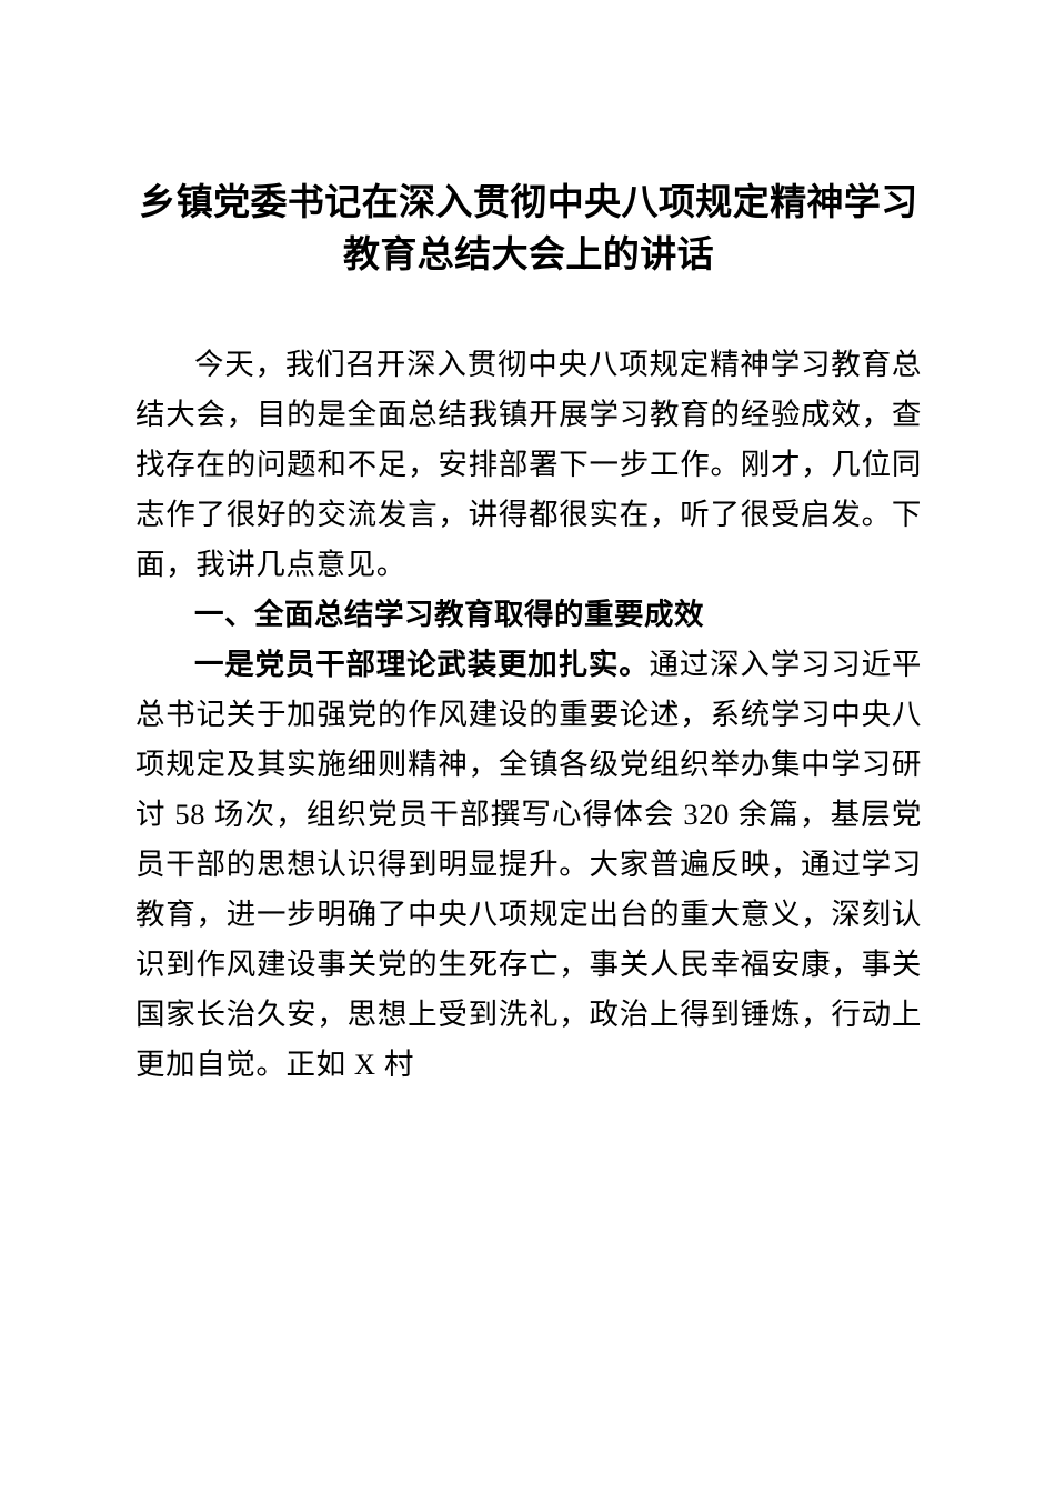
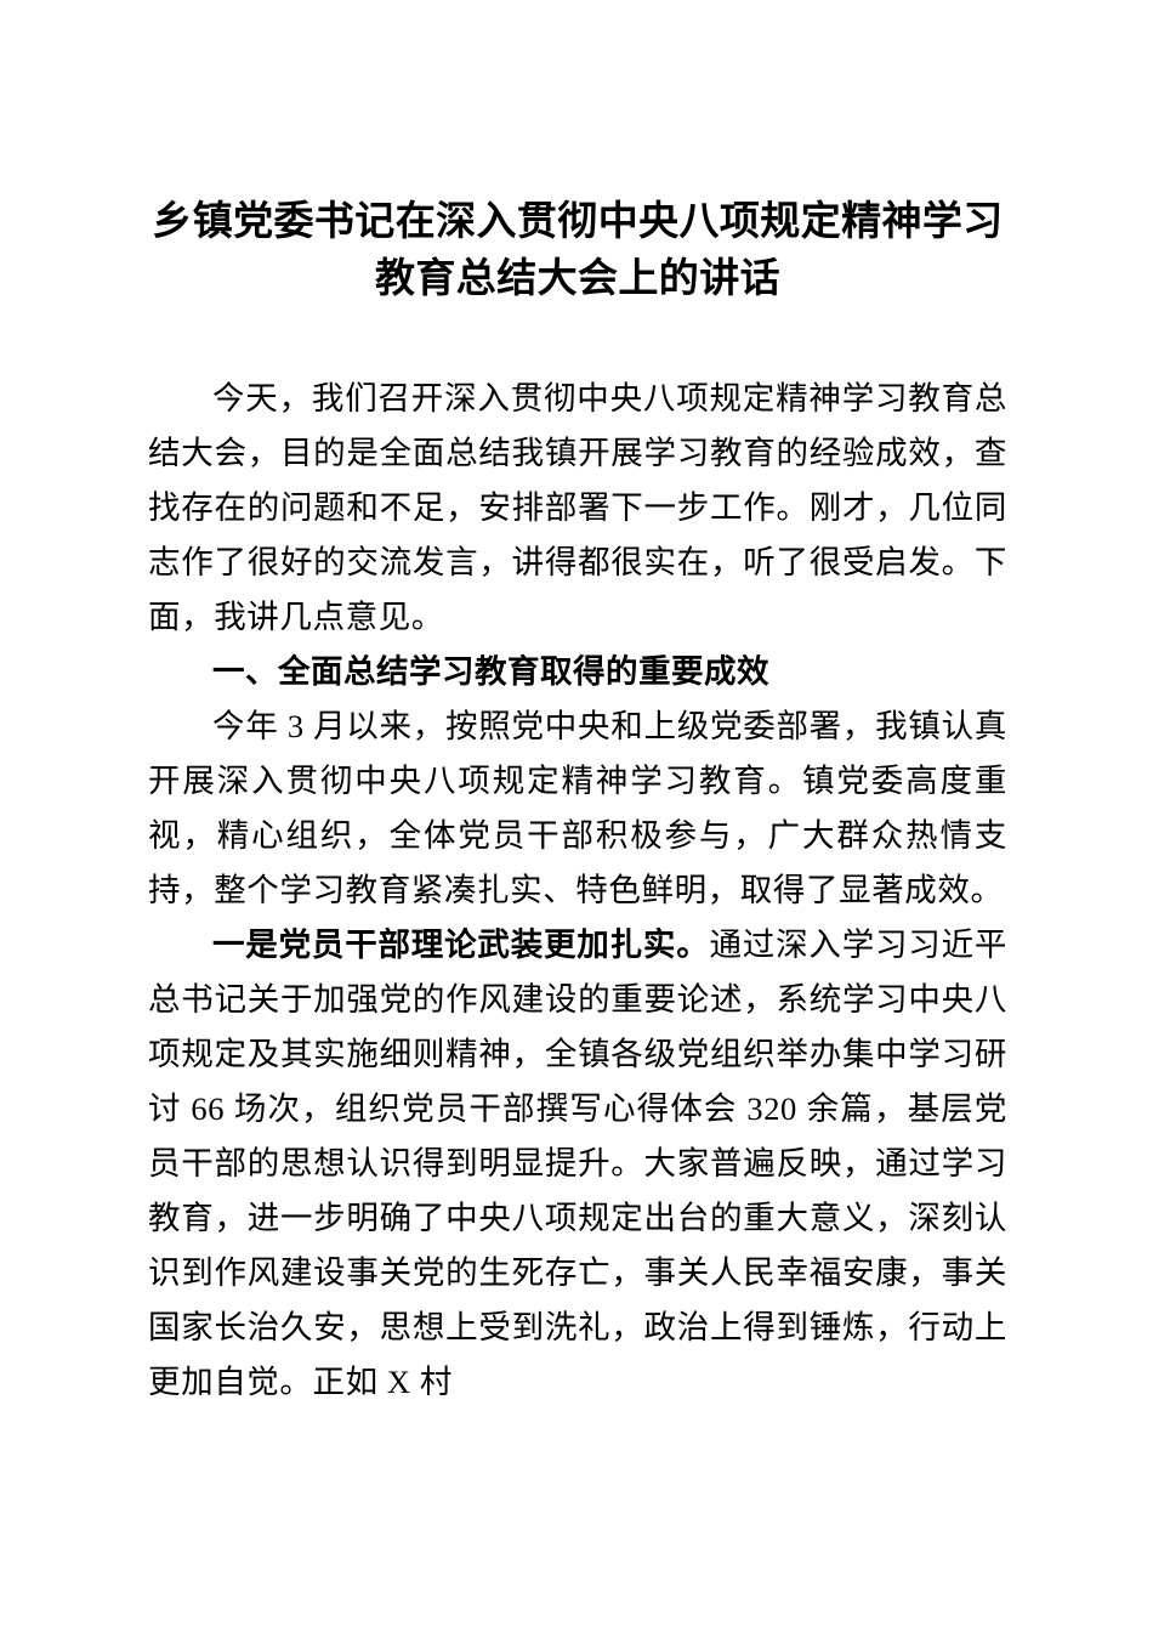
  乡镇党委书记在深入贯彻中央八项规定精神学习教育总结大会上的讲话
  今天，我们召开深入贯彻中央八项规定精神学习教育总结大会，目的是全面总结我镇开展学习教育的经验成效，查找存在的问题和不足，安排部署下一步工作。刚才，几位同志作了很好的交流发言，讲得都很实在，听了很受启发。下面，我讲几点意见。
  一、全面总结学习教育取得的重要成效
+ 今年 3 月以来，按照党中央和上级党委部署，我镇认真开展深入贯彻中央八项规定精神学习教育。镇党委高度重视，精心组织，全体党员干部积极参与，广大群众热情支持，整个学习教育紧凑扎实、特色鲜明，取得了显著成效。
- 一是党员干部理论武装更加扎实。通过深入学习习近平总书记关于加强党的作风建设的重要论述，系统学习中央八项规定及其实施细则精神，全镇各级党组织举办集中学习研讨 58 场次，组织党员干部撰写心得体会 320 余篇，基层党员干部的思想认识得到明显提升。大家普遍反映，通过学习教育，进一步明确了中央八项规定出台的重大意义，深刻认识到作风建设事关党的生死存亡，事关人民幸福安康，事关国家长治久安，思想上受到洗礼，政治上得到锤炼，行动上更加自觉。正如 X 村
+ 一是党员干部理论武装更加扎实。通过深入学习习近平总书记关于加强党的作风建设的重要论述，系统学习中央八项规定及其实施细则精神，全镇各级党组织举办集中学习研讨 66 场次，组织党员干部撰写心得体会 320 余篇，基层党员干部的思想认识得到明显提升。大家普遍反映，通过学习教育，进一步明确了中央八项规定出台的重大意义，深刻认识到作风建设事关党的生死存亡，事关人民幸福安康，事关国家长治久安，思想上受到洗礼，政治上得到锤炼，行动上更加自觉。正如 X 村
